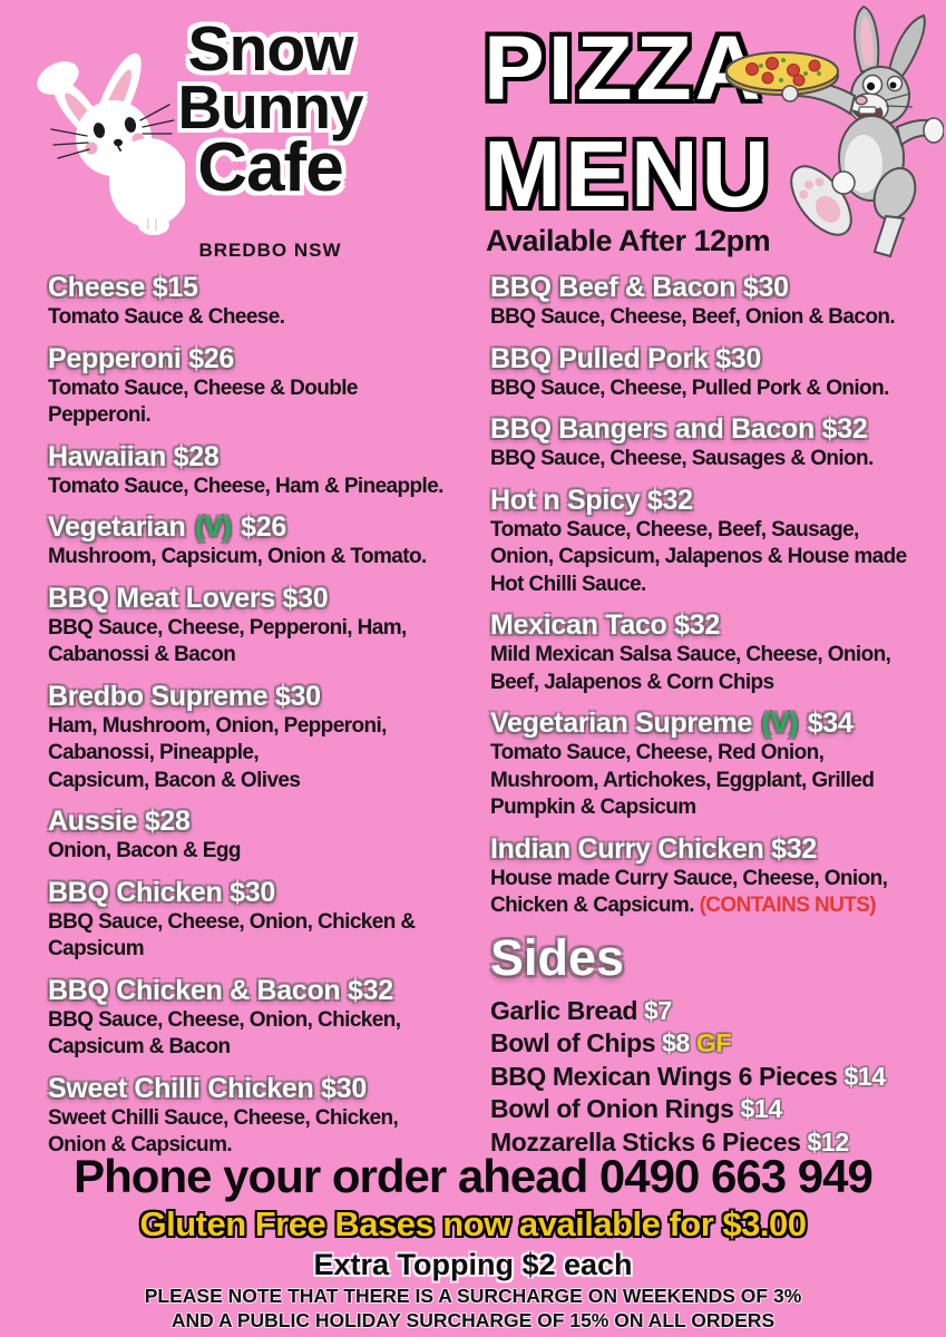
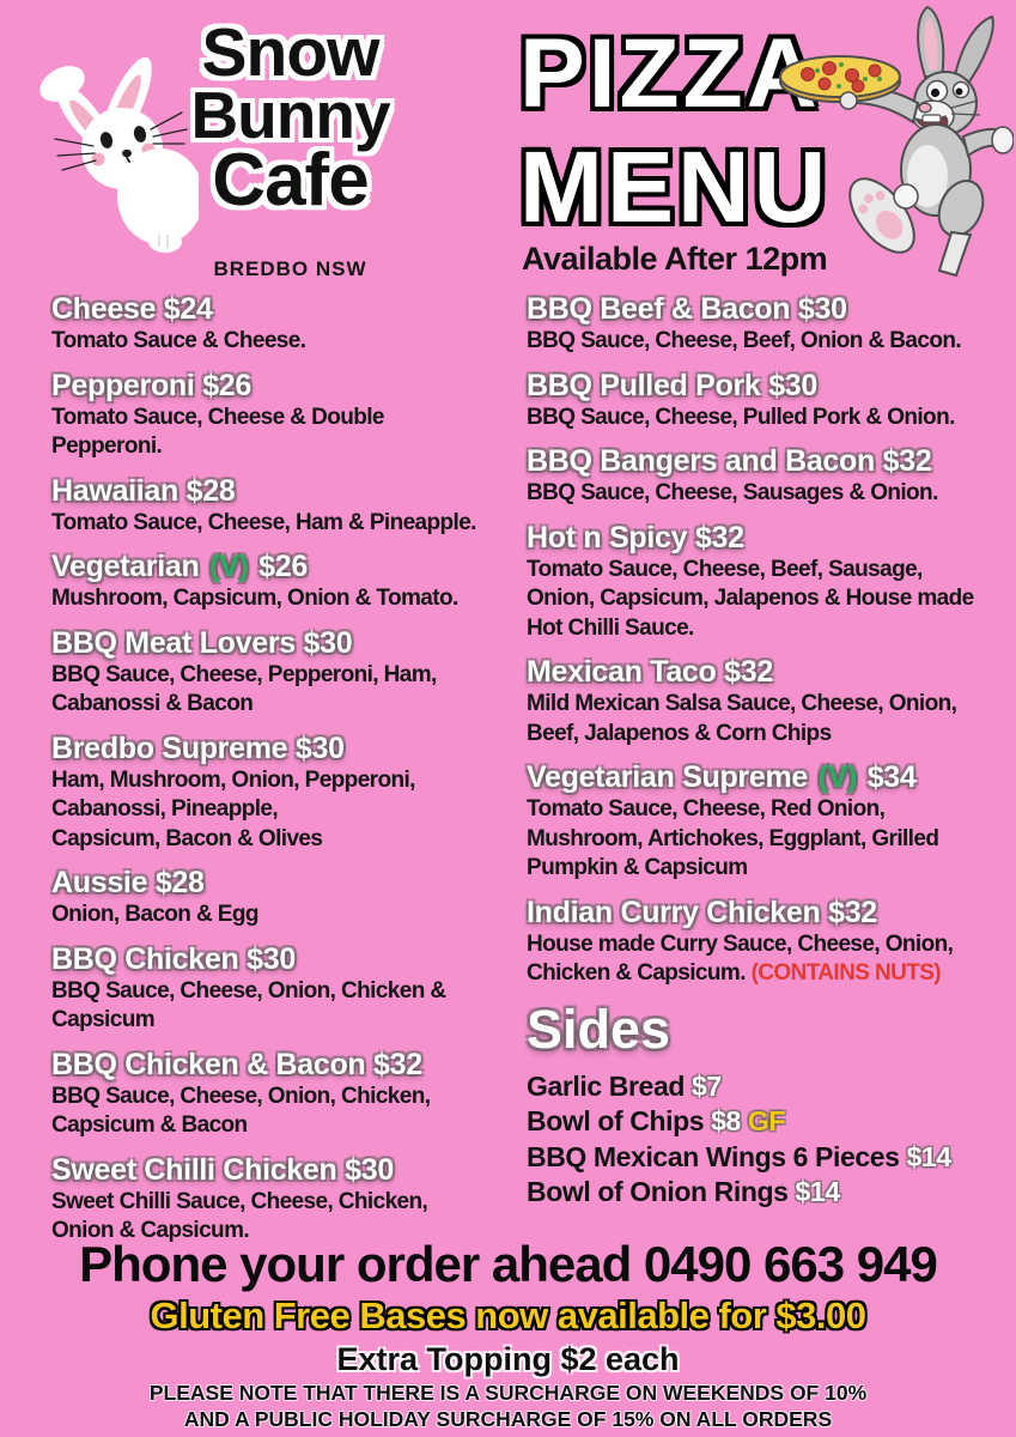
  Snow
  Bunny
  Cafe
  BREDBO NSW
  PIZZ
  MENU
  Available After 12pm
- Cheese $15
+ Cheese $24
  Tomato Sauce & Cheese.
  Pepperoni $26
  Tomato Sauce, Cheese & Double
  Pepperoni.
  Hawaiian $28
  Tomato Sauce, Cheese, Ham & Pineapple.
  Vegetarian (V) $26
  Mushroom, Capsicum, Onion & Tomato.
  BBQ Meat Lovers $30
  BBQ Sauce, Cheese, Pepperoni, Ham,
  Cabanossi & Bacon
  Bredbo Supreme $30
  Ham, Mushroom, Onion, Pepperoni,
  Cabanossi, Pineapple,
  Capsicum, Bacon & Olives
  Aussie $28
  Onion, Bacon & Egg
  BBQ Chicken $30
  BBQ Sauce, Cheese, Onion, Chicken &
  Capsicum
  BBQ Chicken & Bacon $32
  BBQ Sauce, Cheese, Onion, Chicken,
  Capsicum & Bacon
  Sweet Chilli Chicken $30
  Sweet Chilli Sauce, Cheese, Chicken,
  Onion & Capsicum.
  BBQ Beef & Bacon $30
  BBQ Sauce, Cheese, Beef, Onion & Bacon.
  BBQ Pulled Pork $30
  BBQ Sauce, Cheese, Pulled Pork & Onion.
  BBQ Bangers and Bacon $32
  BBQ Sauce, Cheese, Sausages & Onion.
  Hot n Spicy $32
  Tomato Sauce, Cheese, Beef, Sausage,
  Onion, Capsicum, Jalapenos & House made
  Hot Chilli Sauce.
  Mexican Taco $32
  Mild Mexican Salsa Sauce, Cheese, Onion,
  Beef, Jalapenos & Corn Chips
  Vegetarian Supreme (V) $34
  Tomato Sauce, Cheese, Red Onion,
  Mushroom, Artichokes, Eggplant, Grilled
  Pumpkin & Capsicum
  Indian Curry Chicken $32
  House made Curry Sauce, Cheese, Onion,
  Chicken & Capsicum. (CONTAINS NUTS)
  Sides
  Garlic Bread $7
  Bowl of Chips $8 GF
  BBQ Mexican Wings 6 Pieces $14
  Bowl of Onion Rings $14
- Mozzarella Sticks 6 Pieces $12
  Phone your order ahead 0490 663 949
  Gluten Free Bases now available for $3.00
  Extra Topping $2 each
- PLEASE NOTE THAT THERE IS A SURCHARGE ON WEEKENDS OF 3%
+ PLEASE NOTE THAT THERE IS A SURCHARGE ON WEEKENDS OF 10%
  AND A PUBLIC HOLIDAY SURCHARGE OF 15% ON ALL ORDERS
